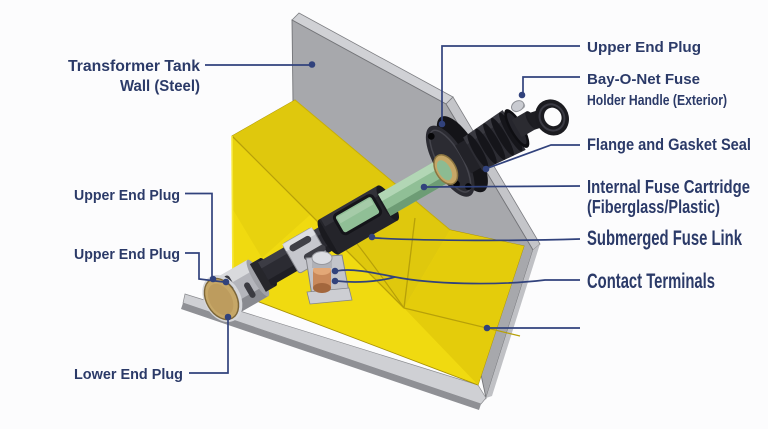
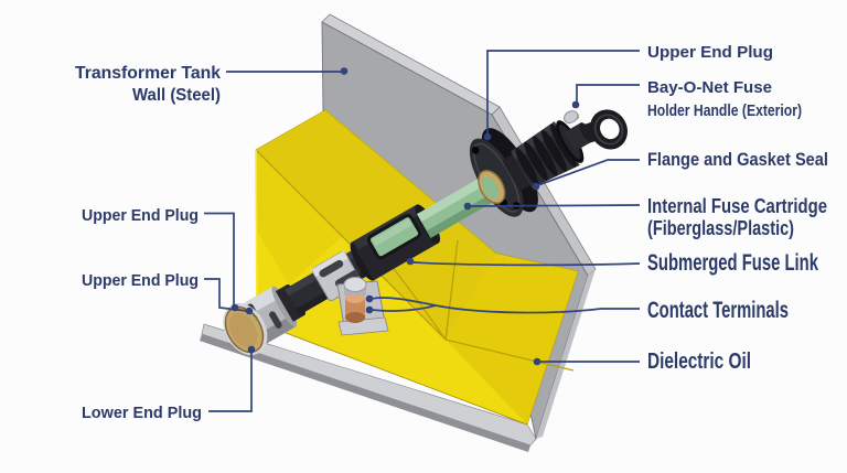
  Transformer Tank
  Wall (Steel)
  Upper End Plug
  Upper End Plug
  Lower End Plug
  Upper End Plug
  Bay-O-Net Fuse
  Holder Handle (Exterior)
  Flange and Gasket Seal
  Internal Fuse Cartridge
  (Fiberglass/Plastic)
  Submerged Fuse Link
  Contact Terminals
+ Dielectric Oil
